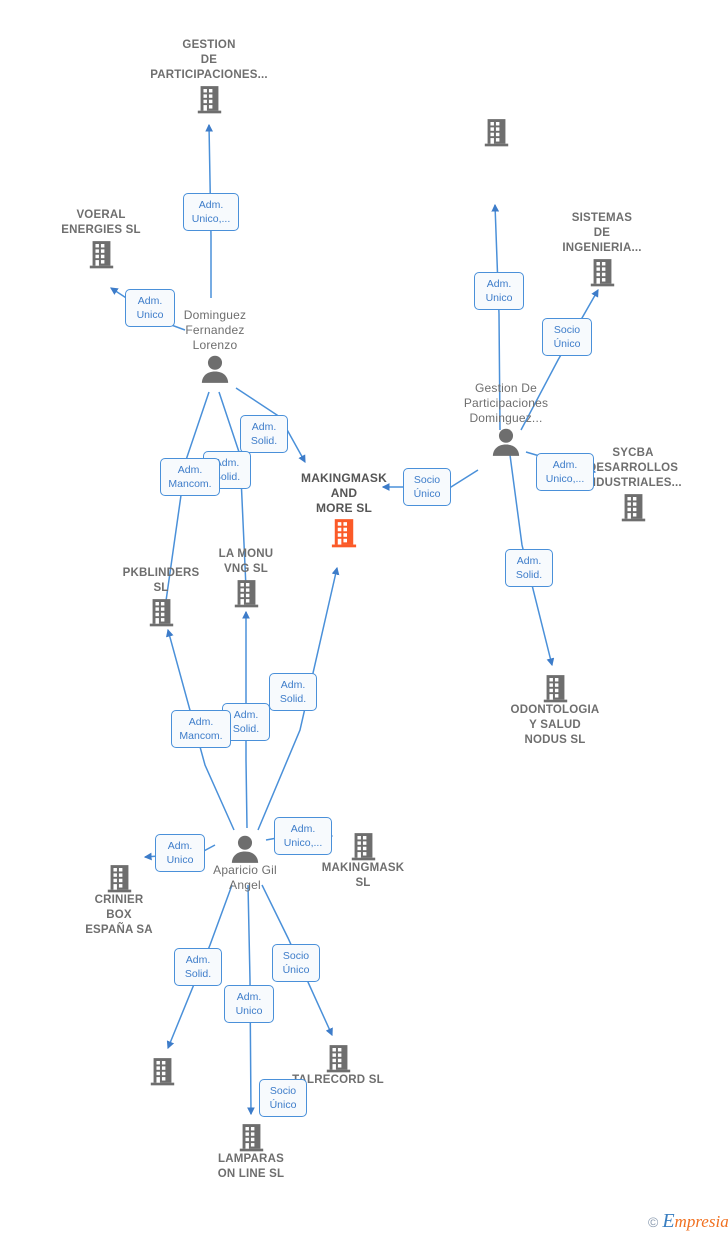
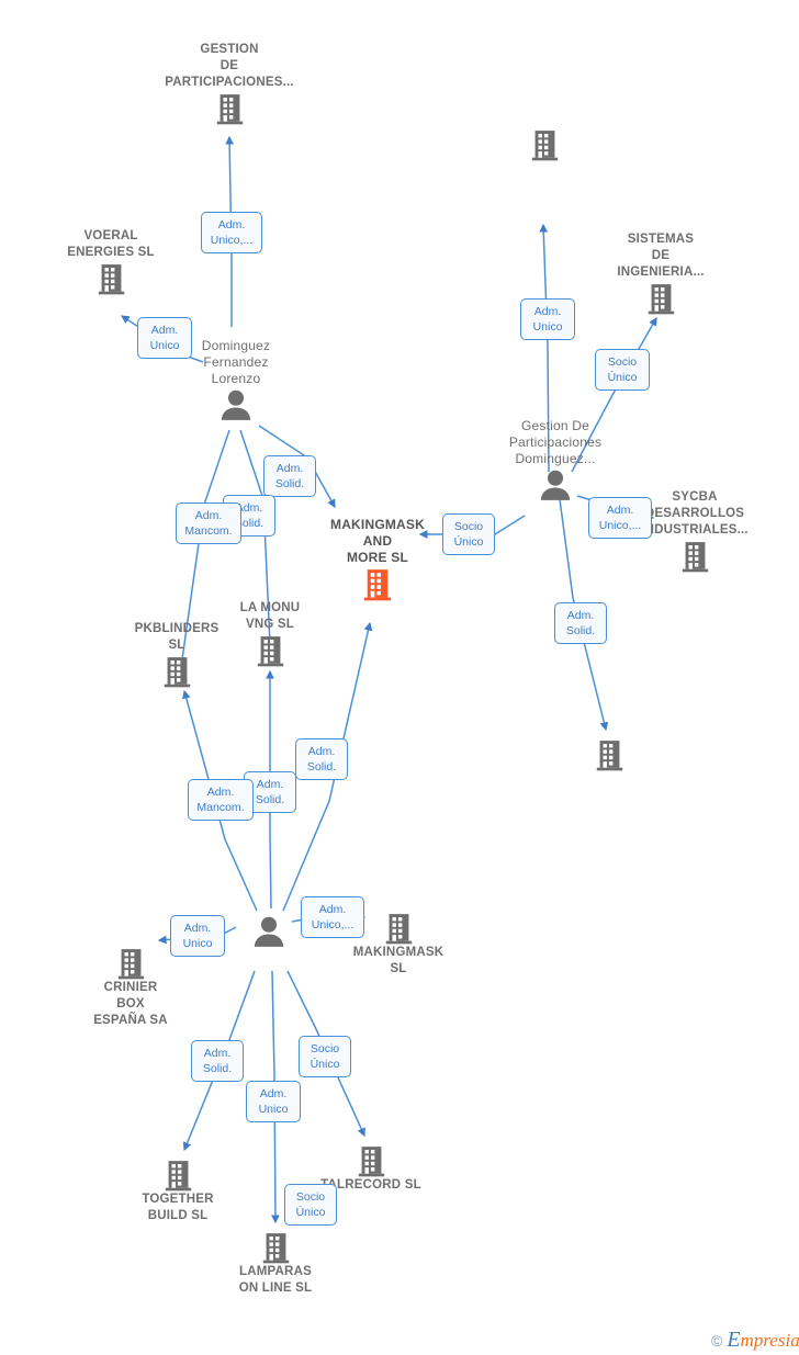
  GESTION
  DE
  PARTICIPACIONES...
  VOERAL
  ENERGIES SL
  Dominguez
  Fernandez
  Lorenzo
  SISTEMAS
  DE
  INGENIERIA...
  Gestion De
  Participaciones
  Dominguez...
  SYCBA
  ESARROLLOS
  DUSTRIALES...
  MAKINGMASK
  AND
  MORE SL
  PKBLINDERS
  SL
  LA MONU
  VNG SL
- ODONTOLOGIA
- Y SALUD
- NODUS SL
- Aparicio Gil
- Angel
  CRINIER
  BOX
  ESPAÑA SA
  MAKINGMASK
  SL
+ TOGETHER
+ BUILD SL
  LRECORD SL
  LAMPARAS
  ON LINE SL
  Adm.
  Unico,...
  Adm.
  Unico
  Adm.
  Unico
  Socio
  Único
  Adm.
  Solid.
  dm.
  olid.
  Adm.
  Mancom.
  Socio
  Único
  Adm.
  Unico,...
  Adm.
  Solid.
  Adm.
  Solid.
  Adm.
  Solid.
  Adm.
  Mancom.
  Adm.
  Unico
  Adm.
  Unico,...
  Adm.
  Solid.
  Socio
  Único
  Adm.
  Unico
  Socio
  Único
  ©
  Empresia
